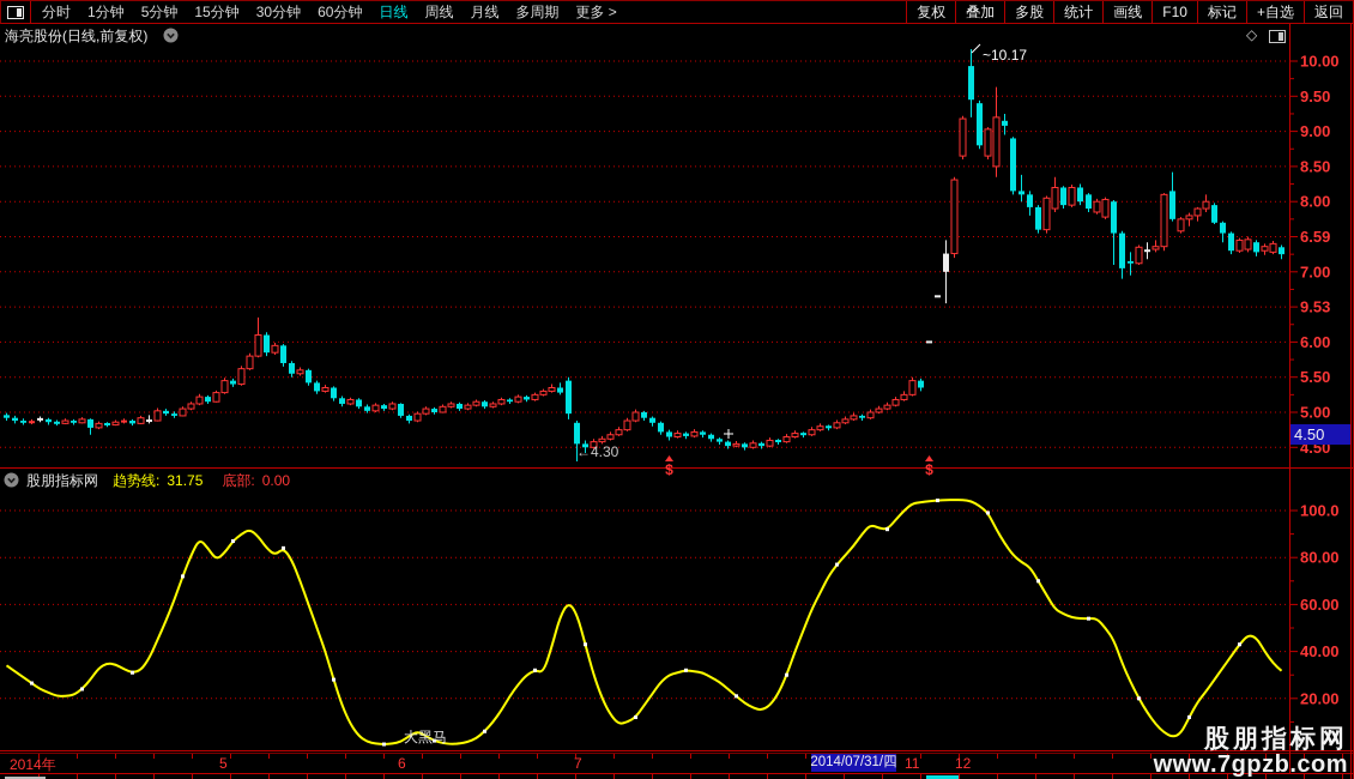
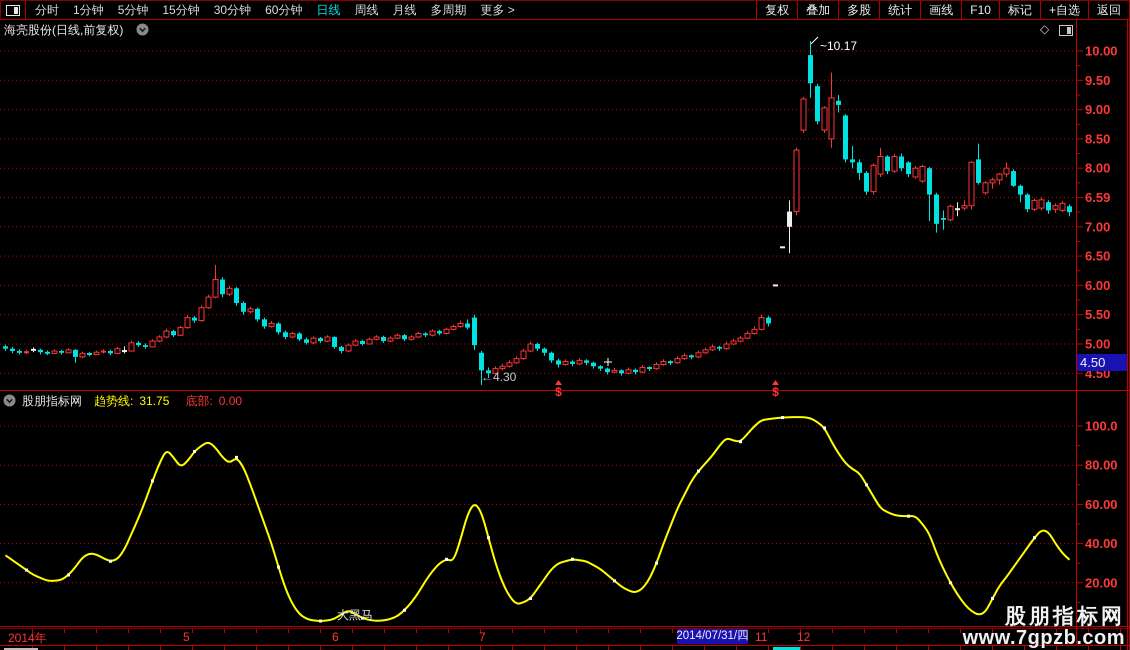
  10.00
  9.50
  9.00
  8.50
  8.00
  6.59
  7.00
- 9.53
+ 6.50
  6.00
  5.50
  5.00
  4.50
  100.0
  80.00
  60.00
  40.00
  20.00
  $
  $
  ~10.17
  ←4.30
  4.50
  大黑马
  分时
  1分钟
  5分钟
  15分钟
  30分钟
  60分钟
  日线
  周线
  月线
  多周期
  更多 >
  复权
  叠加
  多股
  统计
  画线
  F10
  标记
  +自选
  返回
  海亮股份(日线,前复权)
  ◇
  股朋指标网
  趋势线:
  31.75
  底部:
  0.00
  2014年
  5
  6
  7
  11
  12
  2014/07/31/四
  股朋指标网
  www.7gpzb.com
